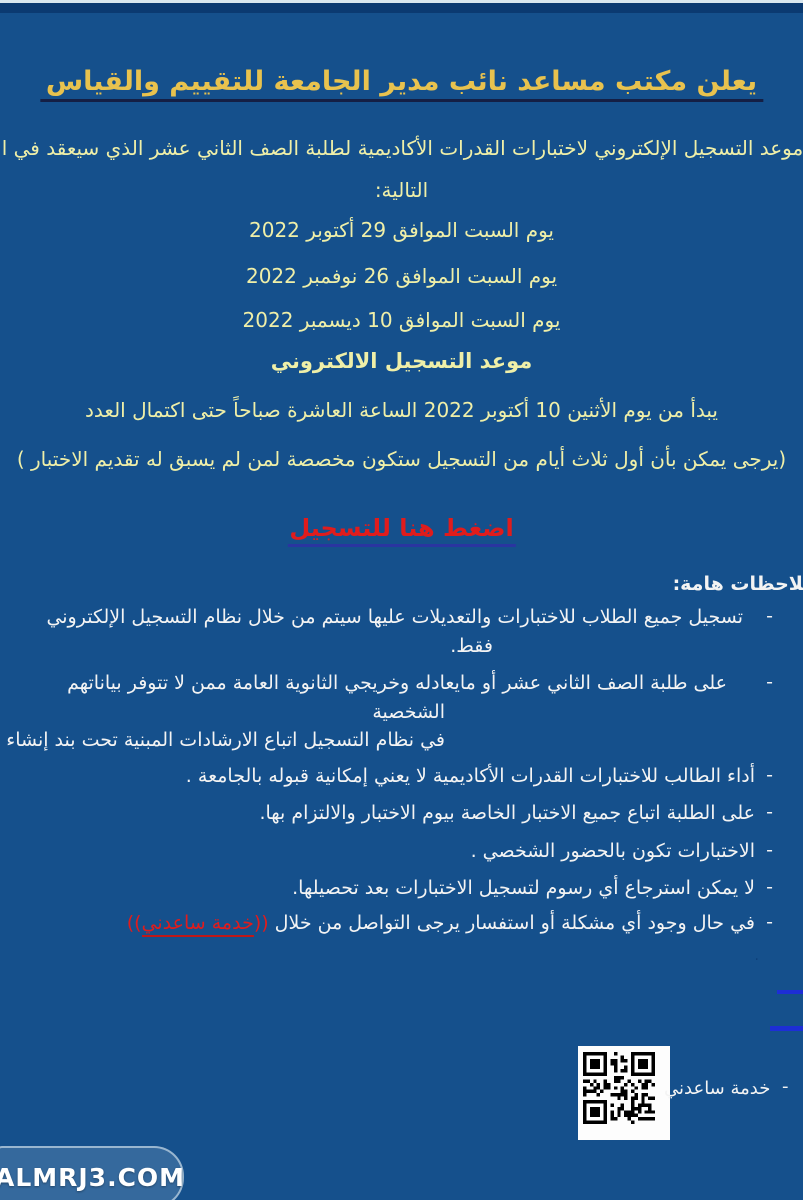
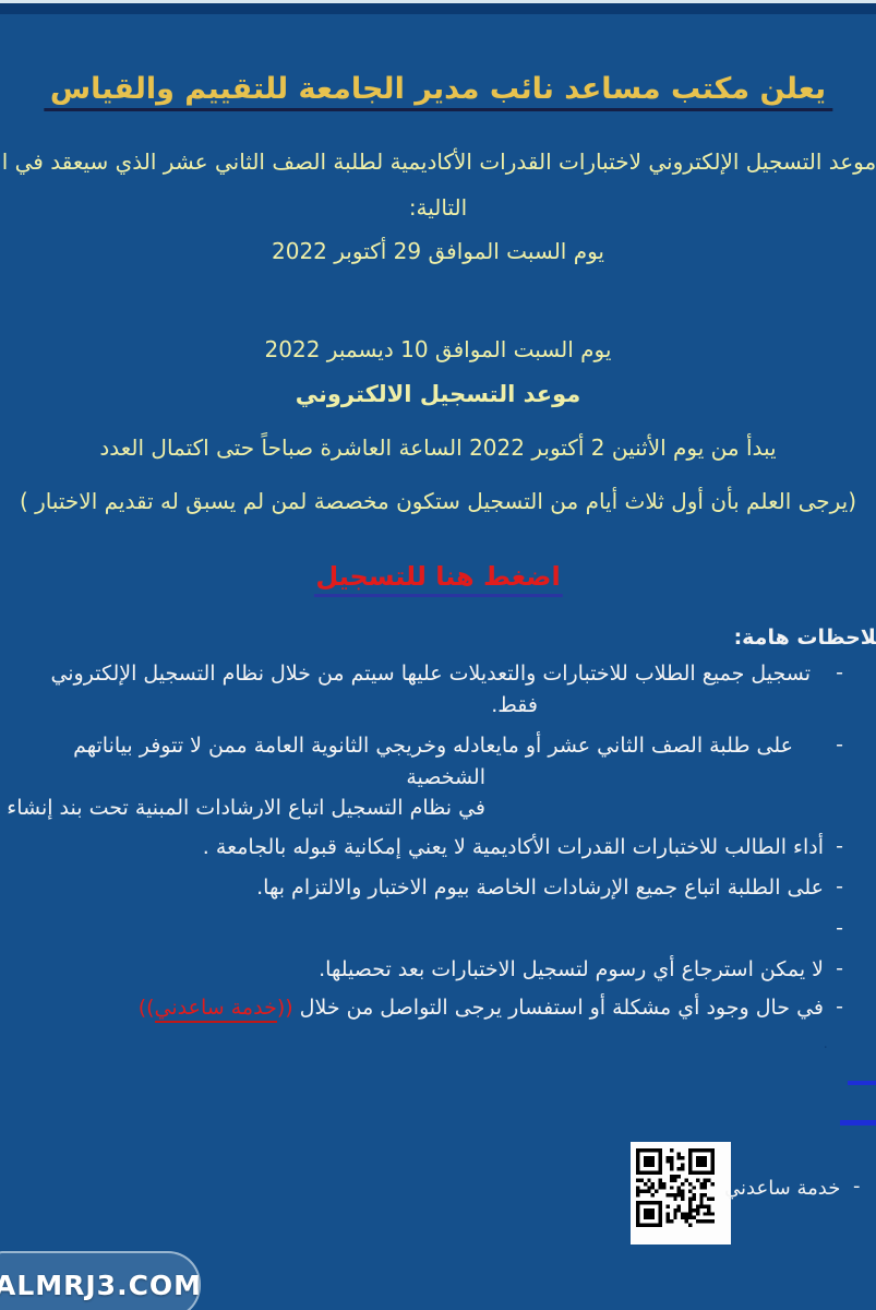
  يعلن مكتب مساعد نائب مدير الجامعة للتقييم والقياس
  موعد التسجيل الإلكتروني لاختبارات القدرات الأكاديمية لطلبة الصف الثاني عشر الذي سيعقد في ا
  التالية:
  يوم السبت الموافق 29 أكتوبر 2022
- يوم السبت الموافق 26 نوفمبر 2022
  يوم السبت الموافق 10 ديسمبر 2022
  موعد التسجيل الالكتروني
- يبدأ من يوم الأثنين 10 أكتوبر 2022 الساعة العاشرة صباحاً حتى اكتمال العدد
+ يبدأ من يوم الأثنين 2 أكتوبر 2022 الساعة العاشرة صباحاً حتى اكتمال العدد
- (يرجى يمكن بأن أول ثلاث أيام من التسجيل ستكون مخصصة لمن لم يسبق له تقديم الاختبار )
+ (يرجى العلم بأن أول ثلاث أيام من التسجيل ستكون مخصصة لمن لم يسبق له تقديم الاختبار )
  اضغط هنا للتسجيل
  لاحظات هامة:
  -
  تسجيل جميع الطلاب للاختبارات والتعديلات عليها سيتم من خلال نظام التسجيل الإلكتروني
  فقط.
  -
  على طلبة الصف الثاني عشر أو مايعادله وخريجي الثانوية العامة ممن لا تتوفر بياناتهم
  الشخصية
  في نظام التسجيل اتباع الارشادات المبنية تحت بند إنشاء
  -
  أداء الطالب للاختبارات القدرات الأكاديمية لا يعني إمكانية قبوله بالجامعة .
  -
- على الطلبة اتباع جميع الاختبار الخاصة بيوم الاختبار والالتزام بها.
+ على الطلبة اتباع جميع الإرشادات الخاصة بيوم الاختبار والالتزام بها.
  -
- الاختبارات تكون بالحضور الشخصي .
  -
  لا يمكن استرجاع أي رسوم لتسجيل الاختبارات بعد تحصيلها.
  -
  في حال وجود أي مشكلة أو استفسار يرجى التواصل من خلال ((خدمة ساعدني))
  خدمة ساعدني
  -
  ALMRJ3.COM
